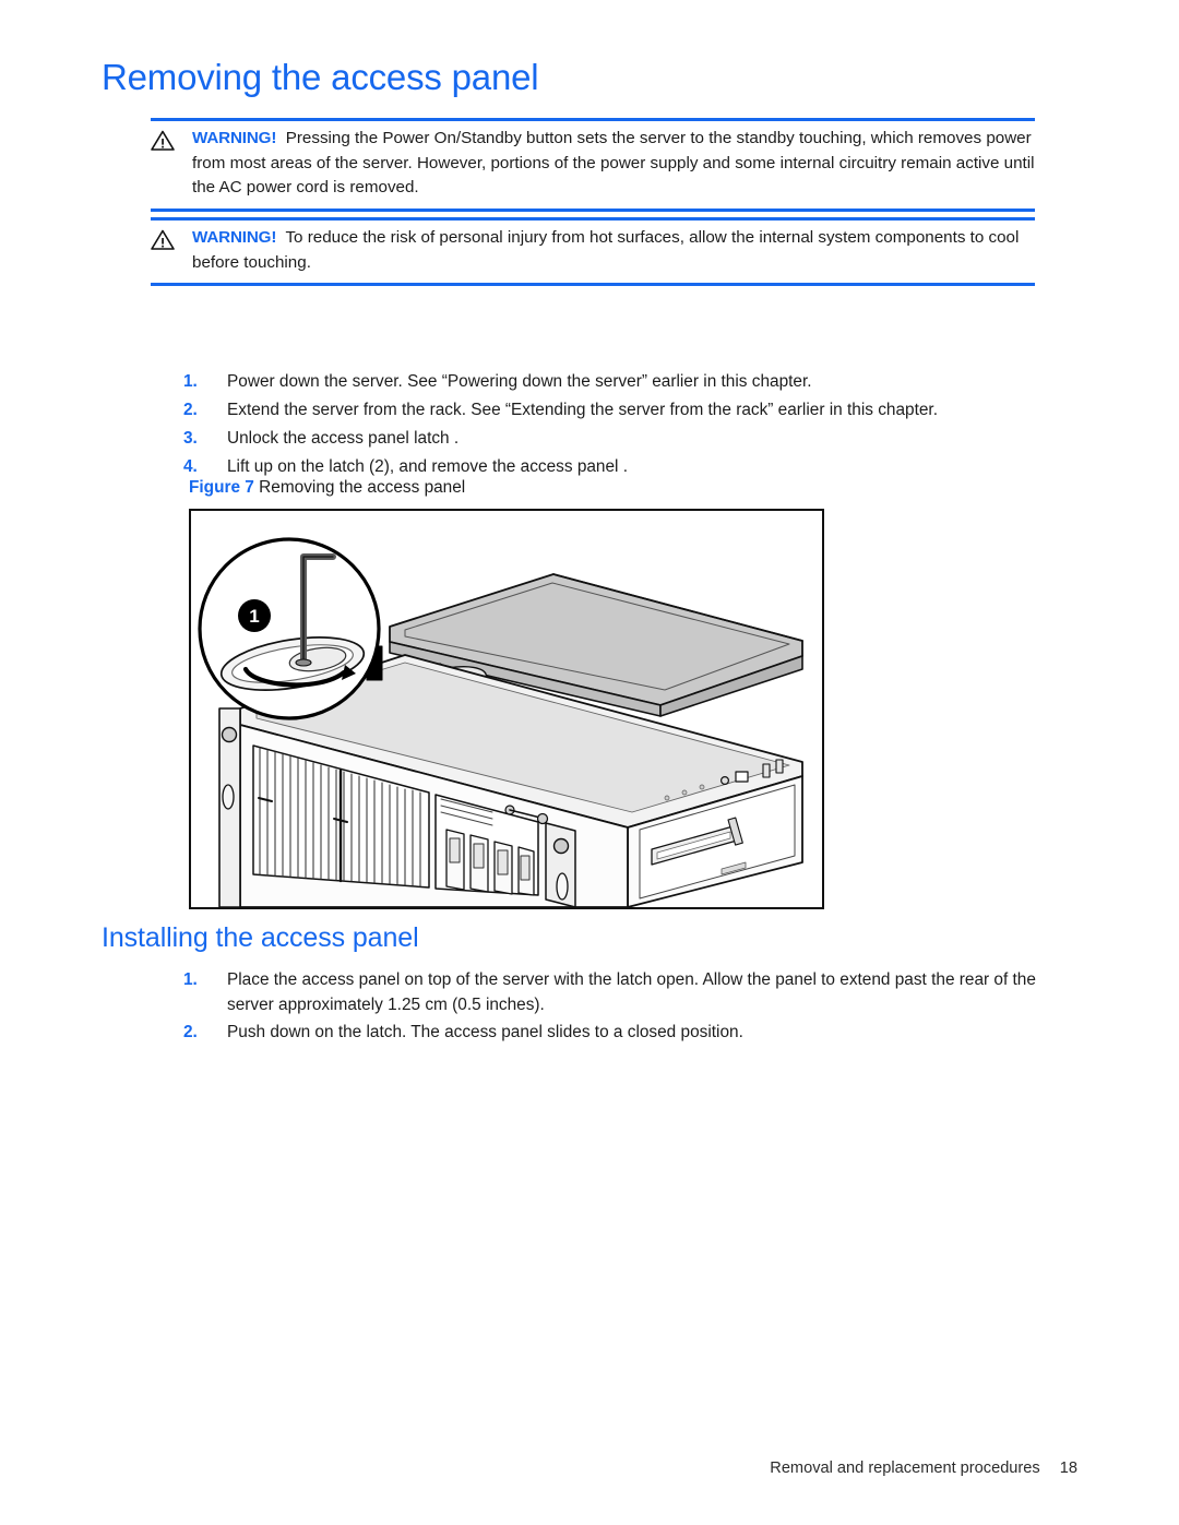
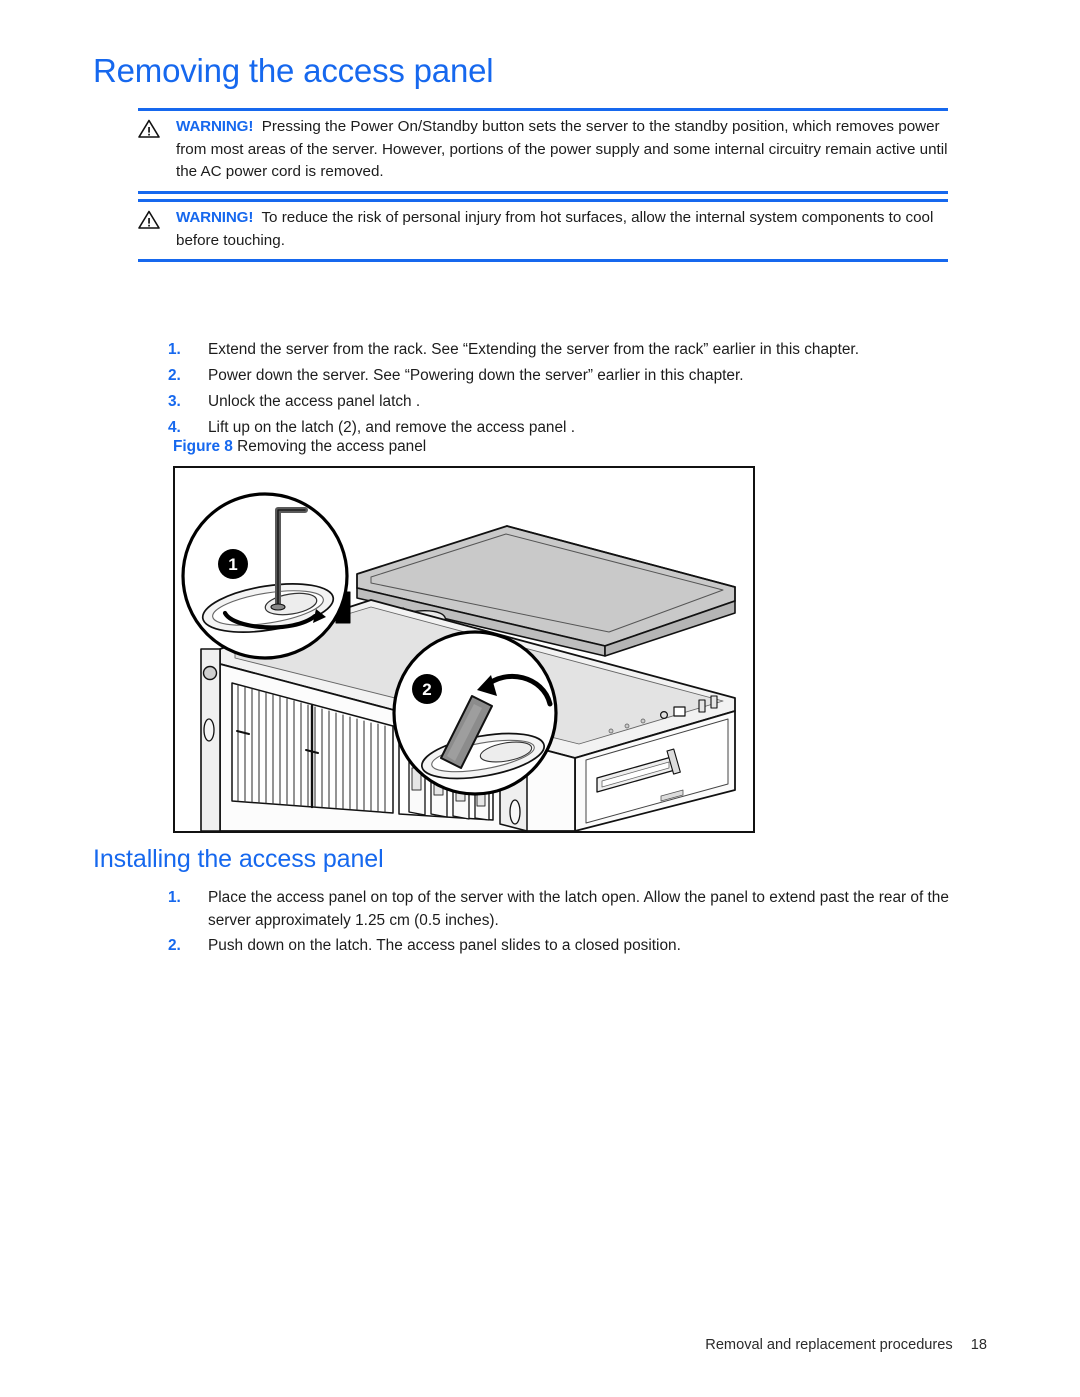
  Removing the access panel
- WARNING! Pressing the Power On/Standby button sets the server to the standby touching, which removes power from most areas of the server. However, portions of the power supply and some internal circuitry remain active until the AC power cord is removed.
+ WARNING! Pressing the Power On/Standby button sets the server to the standby position, which removes power from most areas of the server. However, portions of the power supply and some internal circuitry remain active until the AC power cord is removed.
  WARNING! To reduce the risk of personal injury from hot surfaces, allow the internal system components to cool before touching.
  1.
- Power down the server. See “Powering down the server” earlier in this chapter.
+ Extend the server from the rack. See “Extending the server from the rack” earlier in this chapter.
  2.
- Extend the server from the rack. See “Extending the server from the rack” earlier in this chapter.
+ Power down the server. See “Powering down the server” earlier in this chapter.
  3.
  Unlock the access panel latch .
  4.
  Lift up on the latch (2), and remove the access panel .
- Figure 7 Removing the access panel
+ Figure 8 Removing the access panel
  1
+ 2
  Installing the access panel
  1.
  Place the access panel on top of the server with the latch open. Allow the panel to extend past the rear of the server approximately 1.25 cm (0.5 inches).
  2.
  Push down on the latch. The access panel slides to a closed position.
  Removal and replacement procedures 18
